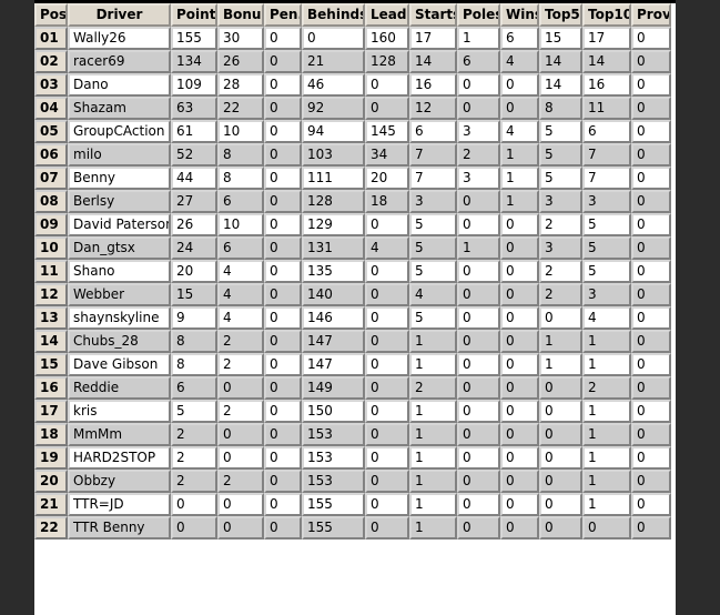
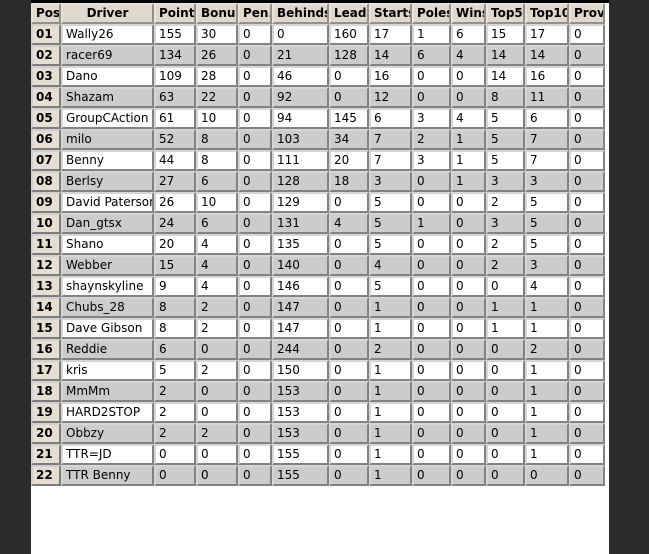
  Pos	Driver	Point	Bonu	Pen.	Behinds	Lead	Start	Poles	Win	Top5	Top10	Prov
  01	Wally26	155	30	0	0	160	17	1	6	15	17	0
  02	racer69	134	26	0	21	128	14	6	4	14	14	0
  03	Dano	109	28	0	46	0	16	0	0	14	16	0
  04	Shazam	63	22	0	92	0	12	0	0	8	11	0
  05	GroupCAction	61	10	0	94	145	6	3	4	5	6	0
  06	milo	52	8	0	103	34	7	2	1	5	7	0
  07	Benny	44	8	0	111	20	7	3	1	5	7	0
  08	Berlsy	27	6	0	128	18	3	0	1	3	3	0
  09	David Paterson	26	10	0	129	0	5	0	0	2	5	0
  10	Dan_gtsx	24	6	0	131	4	5	1	0	3	5	0
  11	Shano	20	4	0	135	0	5	0	0	2	5	0
  12	Webber	15	4	0	140	0	4	0	0	2	3	0
  13	shaynskyline	9	4	0	146	0	5	0	0	0	4	0
  14	Chubs_28	8	2	0	147	0	1	0	0	1	1	0
  15	Dave Gibson	8	2	0	147	0	1	0	0	1	1	0
- 16	Reddie	6	0	0	149	0	2	0	0	0	2	0
+ 16	Reddie	6	0	0	244	0	2	0	0	0	2	0
  17	kris	5	2	0	150	0	1	0	0	0	1	0
  18	MmMm	2	0	0	153	0	1	0	0	0	1	0
  19	HARD2STOP	2	0	0	153	0	1	0	0	0	1	0
  20	Obbzy	2	2	0	153	0	1	0	0	0	1	0
  21	TTR=JD	0	0	0	155	0	1	0	0	0	1	0
  22	TTR Benny	0	0	0	155	0	1	0	0	0	0	0
